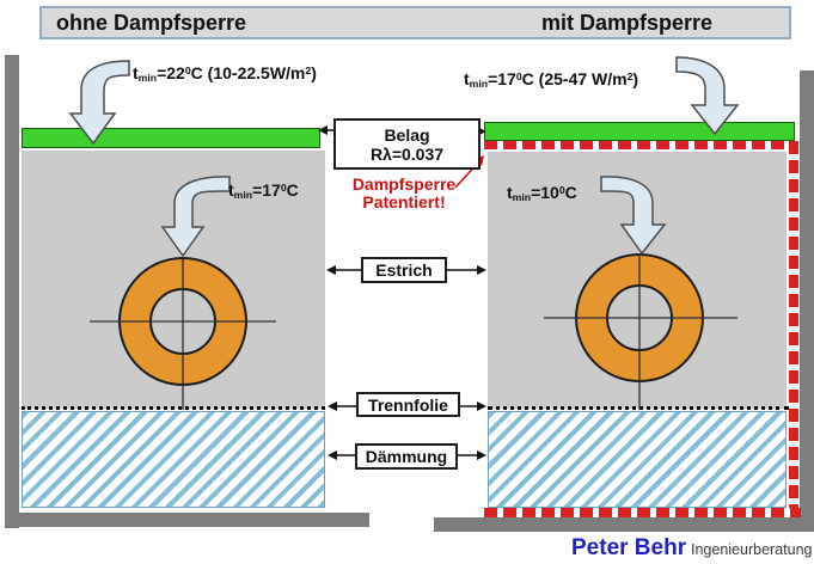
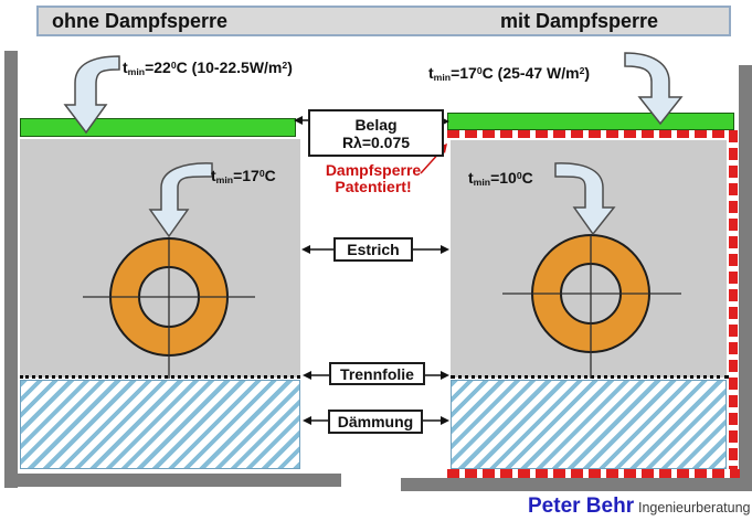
  ohne Dampfsperre
  mit Dampfsperre
  Belag
- Rλ=0.037
+ Rλ=0.075
  Dampfsperre
  Patentiert!
  Estrich
  Trennfolie
  Dämmung
  tmin=220C (10-22.5W/m2)
  tmin=170C (25-47 W/m2)
  tmin=170C
  tmin=100C
  Peter Behr
  Ingenieurberatung
